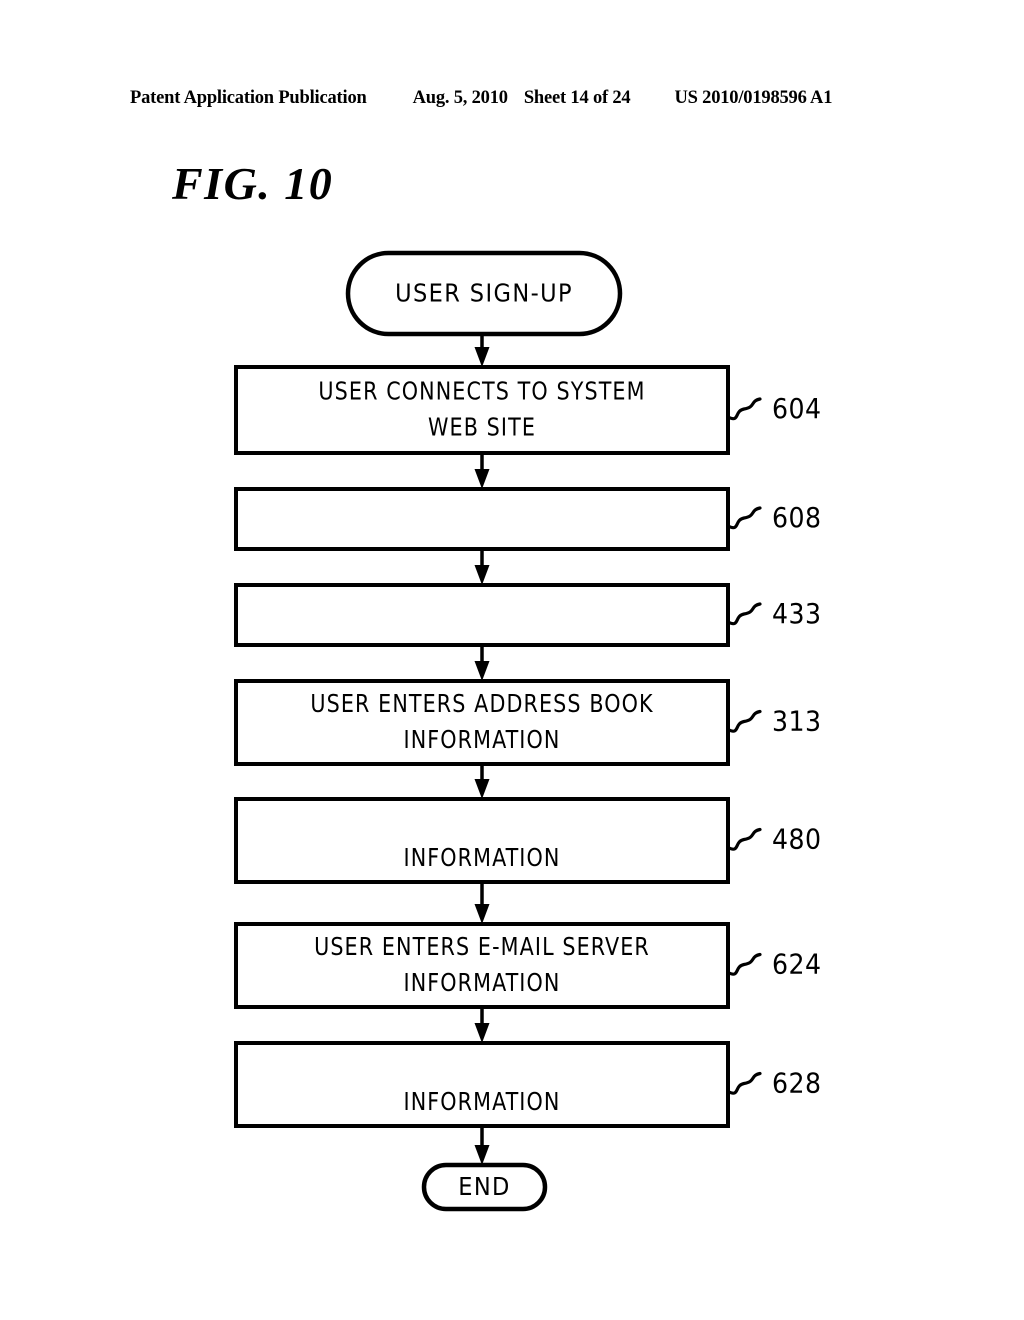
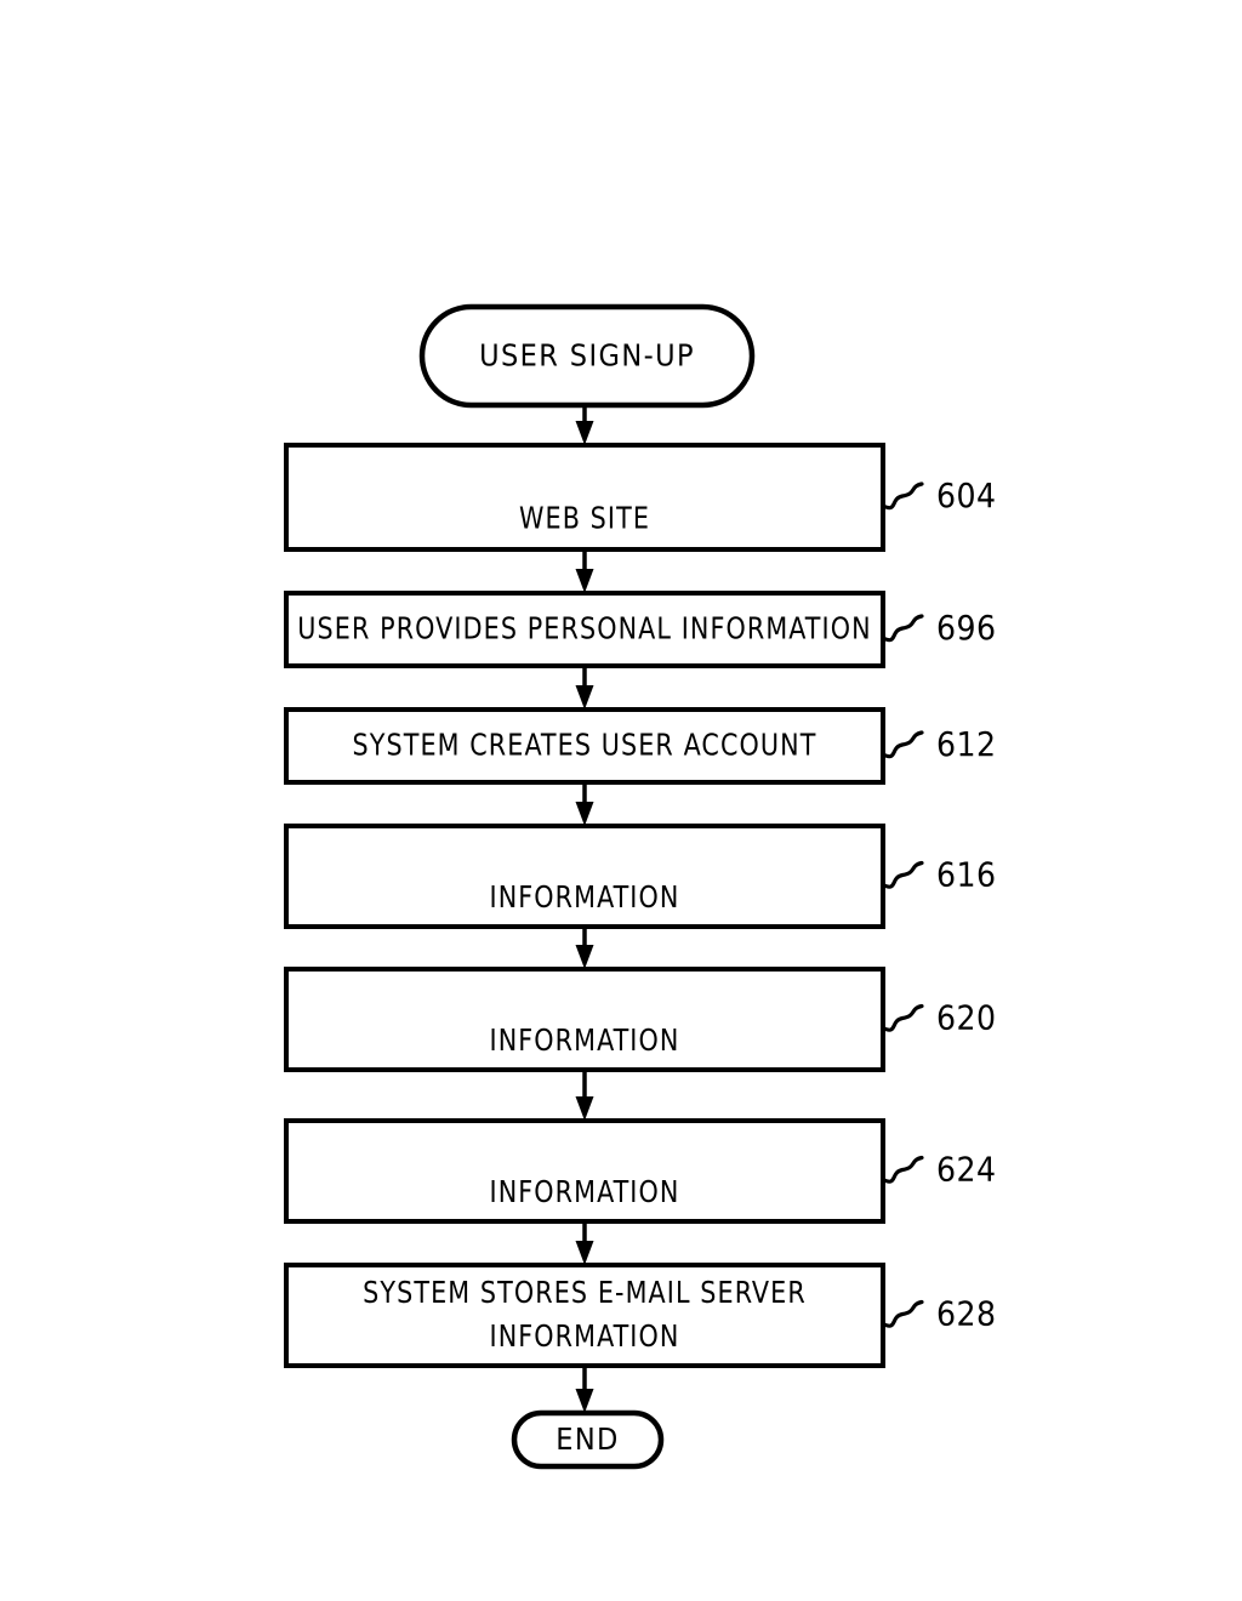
- Patent Application Publication
- Aug. 5, 2010
- Sheet 14 of 24
- US 2010/0198596 A1
- FIG. 10
  USER SIGN-UP
- USER CONNECTS TO SYSTEM
  WEB SITE
  604
+ USER PROVIDES PERSONAL INFORMATION
- 608
+ 696
+ SYSTEM CREATES USER ACCOUNT
- 433
+ 612
- USER ENTERS ADDRESS BOOK
  INFORMATION
- 313
+ 616
  INFORMATION
- 480
+ 620
- USER ENTERS E-MAIL SERVER
  INFORMATION
  624
+ SYSTEM STORES E-MAIL SERVER
  INFORMATION
  628
  END
